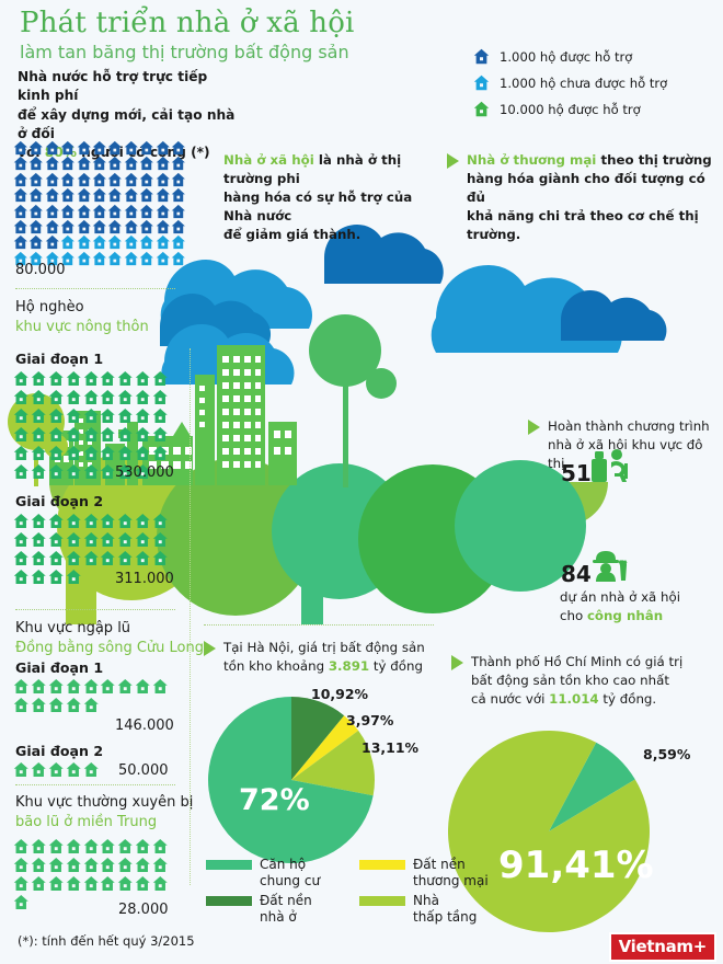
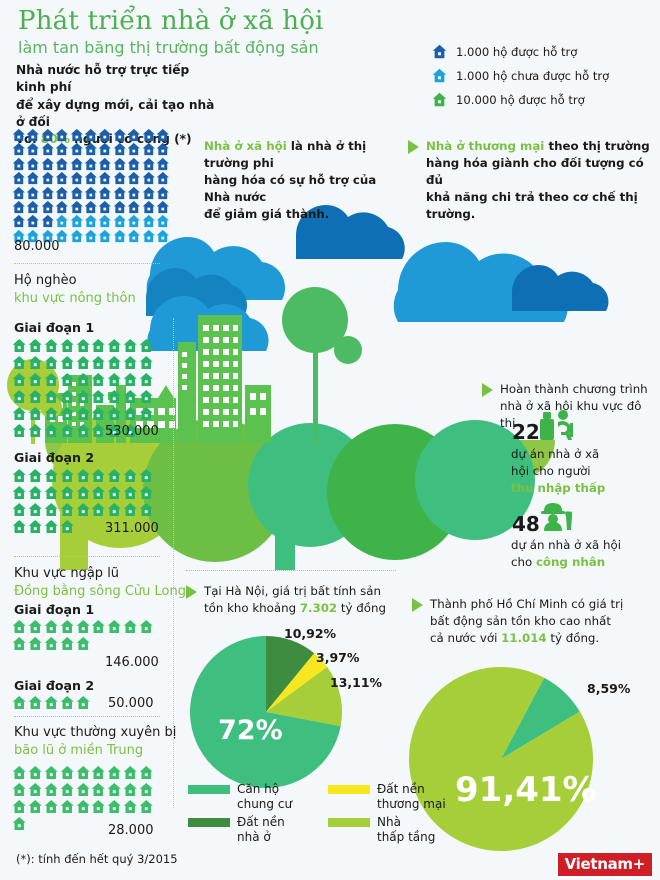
  Phát triển nhà ở xã hội
  làm tan băng thị trường bất động sản
  Nhà nước hỗ trợ trực tiếp kinh phí
  để xây dựng mới, cải tạo nhà ở đối
  1.000 hộ được hỗ trợ
  1.000 hộ chưa được hỗ trợ
  10.000 hộ được hỗ trợ
  Nhà ở xã hội là nhà ở thị trường phi
  hàng hóa có sự hỗ trợ của Nhà nước
  để giảm giá thành.
  Nhà ở thương mại theo thị trường
  hàng hóa giành cho đối tượng có đủ
  khả năng chi trả theo cơ chế thị trường.
  80.000
  Hộ nghèo
  khu vực nông thôn
  Giai đoạn 1
  530.000
  Giai đoạn 2
  311.000
  Khu vực ngập lũ
  Đồng bằng sông Cửu Long
  Giai đoạn 1
  146.000
  Giai đoạn 2
  50.000
  Khu vực thường xuyên bị
  bão lũ ở miền Trung
  28.000
  Hoàn thành chương trình
  nhà ở xã hội khu vực đô thị
- 51
+ 22
+ dự án nhà ở xã
+ hội cho người
+ thu nhập thấp
- 84
+ 48
  dự án nhà ở xã hội
  cho công nhân
- Tại Hà Nội, giá trị bất động sản
+ Tại Hà Nội, giá trị bất tính sản
- tồn kho khoảng 3.891 tỷ đồng
+ tồn kho khoảng 7.302 tỷ đồng
  10,92%
  3,97%
  13,11%
  72%
  Thành phố Hồ Chí Minh có giá trị
  bất động sản tồn kho cao nhất
  cả nước với 11.014 tỷ đồng.
  8,59%
  91,41%
  Căn hộ
  chung cư
  Đất nền
  nhà ở
  Đất nền
  thương mại
  Nhà
  thấp tầng
  (*): tính đến hết quý 3/2015
  Vietnam+
